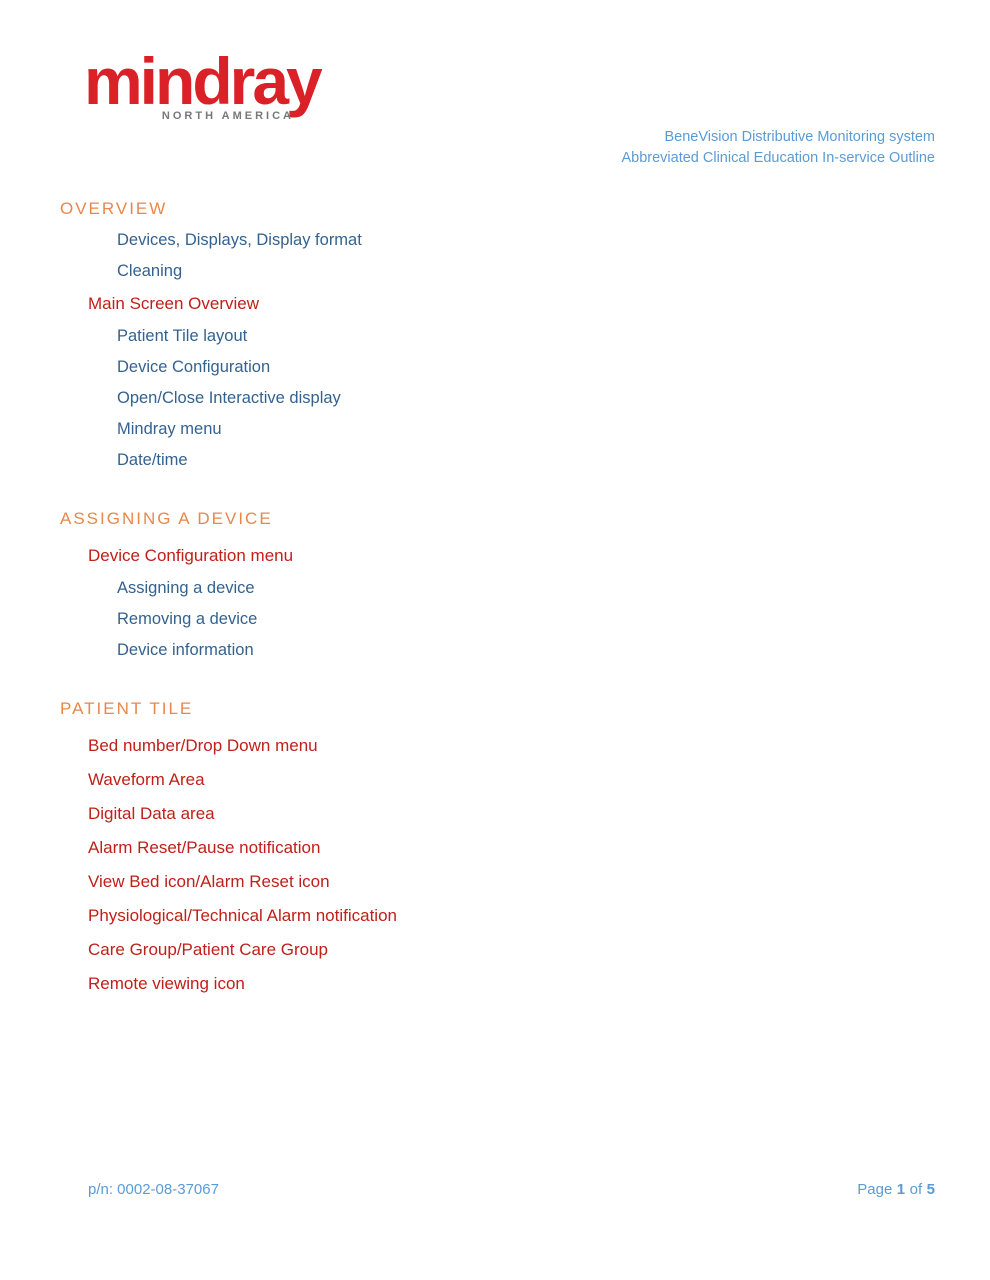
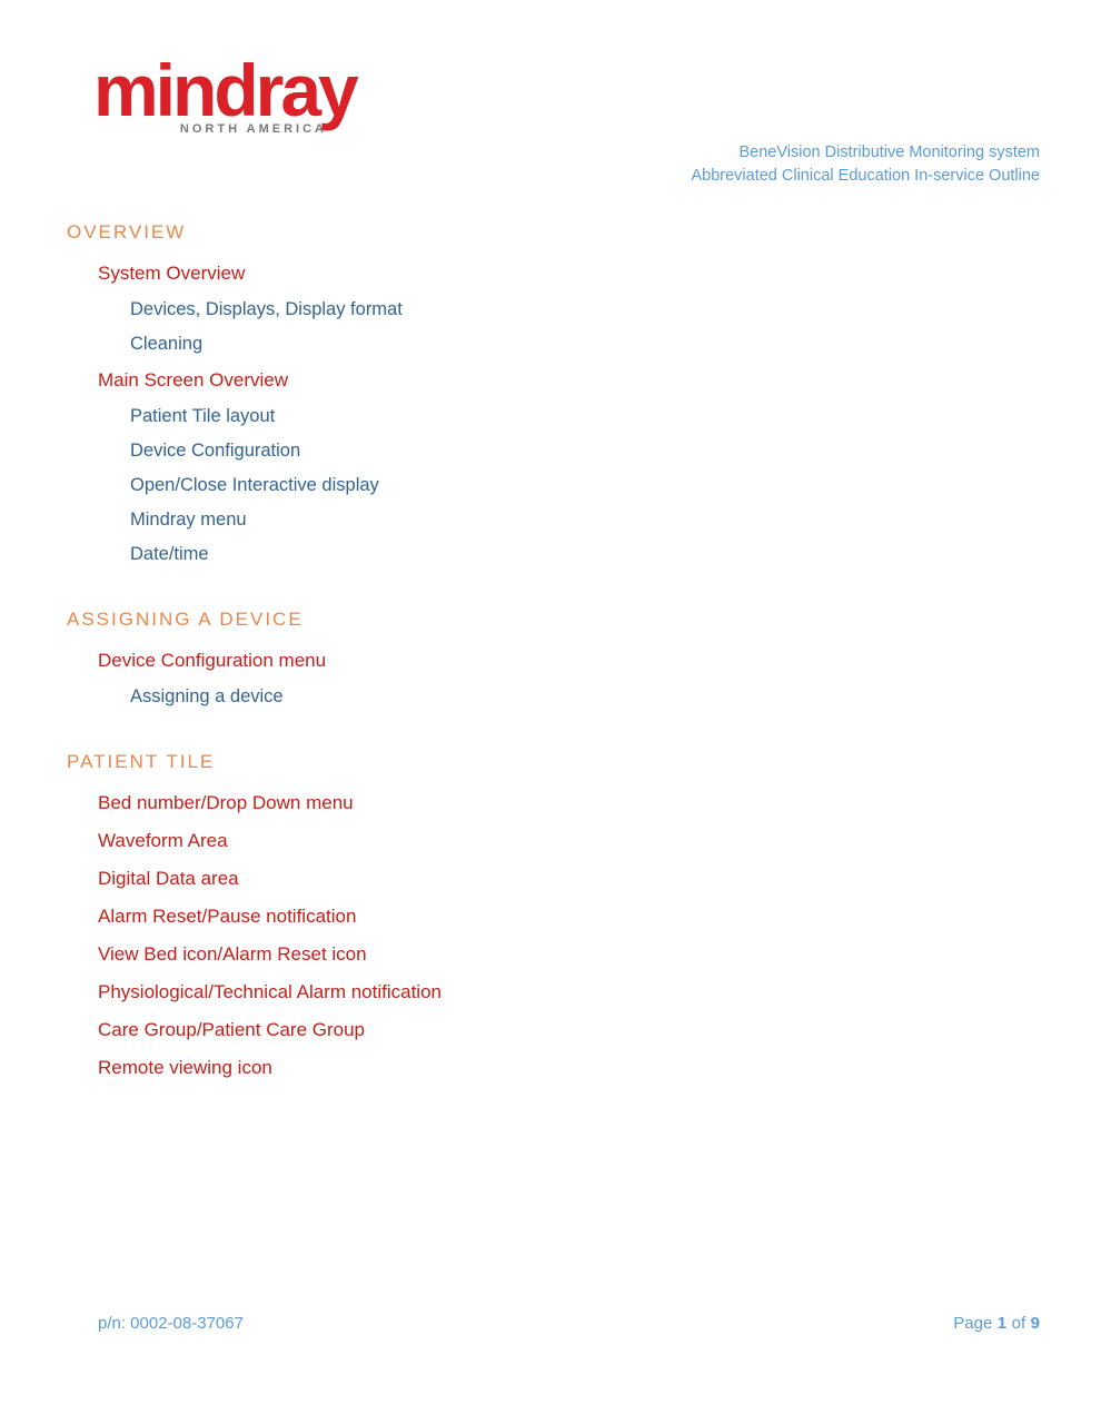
  mindray
  NORTH AMERICA
  BeneVision Distributive Monitoring system
  Abbreviated Clinical Education In-service Outline
  OVERVIEW
+ System Overview
  Devices, Displays, Display format
  Cleaning
  Main Screen Overview
  Patient Tile layout
  Device Configuration
  Open/Close Interactive display
  Mindray menu
  Date/time
  ASSIGNING A DEVICE
  Device Configuration menu
  Assigning a device
- Removing a device
- Device information
  PATIENT TILE
  Bed number/Drop Down menu
  Waveform Area
  Digital Data area
  Alarm Reset/Pause notification
  View Bed icon/Alarm Reset icon
  Physiological/Technical Alarm notification
  Care Group/Patient Care Group
  Remote viewing icon
  p/n: 0002-08-37067
  Page
  1
  of
- 5
+ 9
